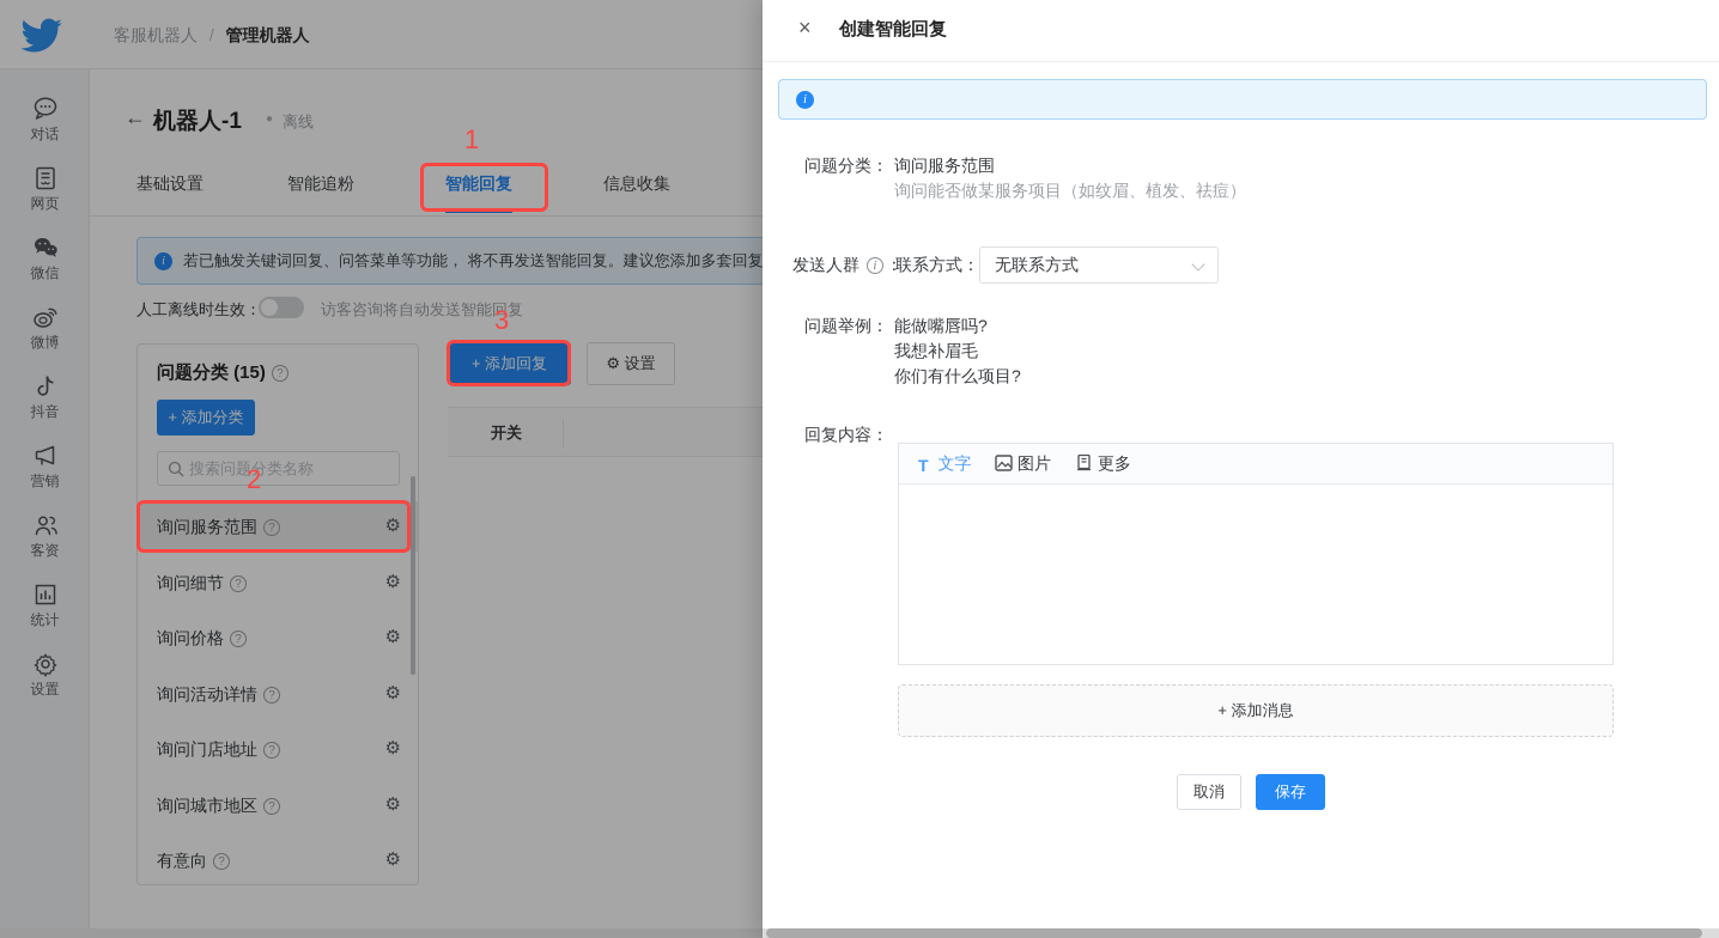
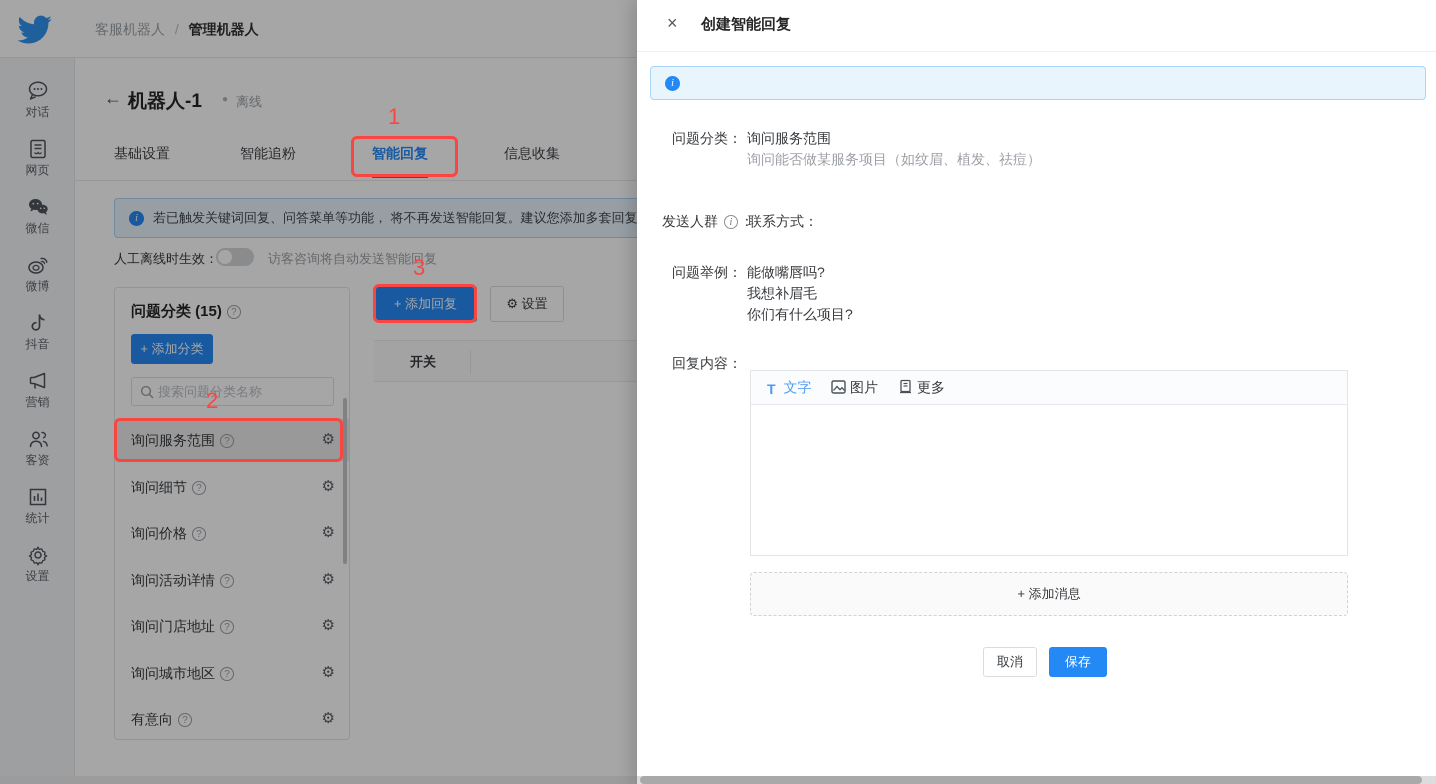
  客服机器人 / 管理机器人
  对话
  网页
  微信
  微博
  抖音
  营销
  客资
  统计
  设置
  ←
  机器人-1
  ●
  离线
  基础设置
  智能追粉
  智能回复
  信息收集
  i
  若已触发关键词回复、问答菜单等功能， 将不再发送智能回复。建议您添加多套回复
  人工离线时生效：
  访客咨询将自动发送智能回复
  问题分类 (15) ?
  + 添加分类
  搜索问题分类名称
  询问服务范围 ?
  ⚙
  询问细节 ?
  ⚙
  询问价格 ?
  ⚙
  询问活动详情 ?
  ⚙
  询问门店地址 ?
  ⚙
  询问城市地区 ?
  ⚙
  有意向 ?
  ⚙
  + 添加回复
  ⚙ 设置
  开关
  1
  3
  2
  ×
  创建智能回复
  i
  问题分类：
  询问服务范围
  询问能否做某服务项目（如纹眉、植发、祛痘）
  发送人群 i ：
  联系方式：
- 无联系方式
  问题举例：
  能做嘴唇吗?
  我想补眉毛
  你们有什么项目?
  回复内容：
  T 文字
  图片
  更多
  + 添加消息
  取消
  保存
